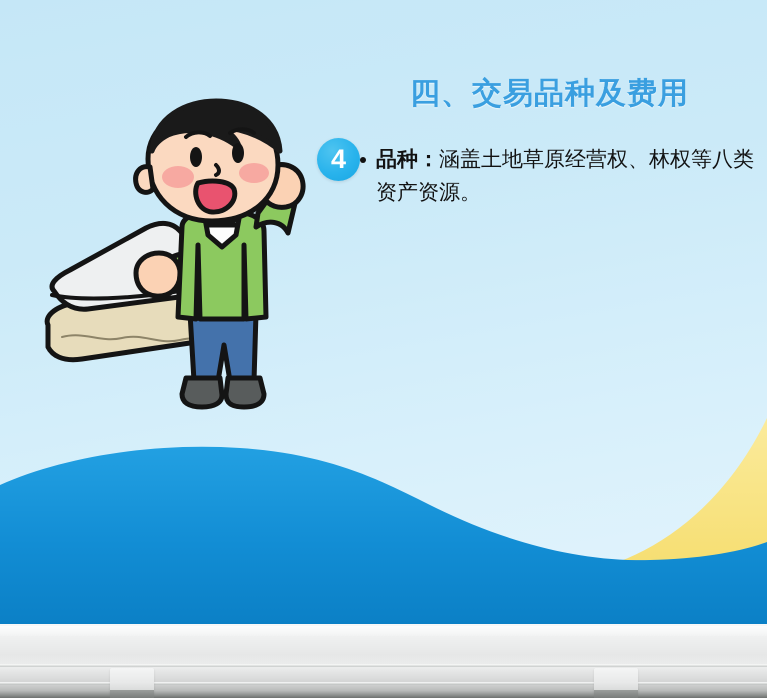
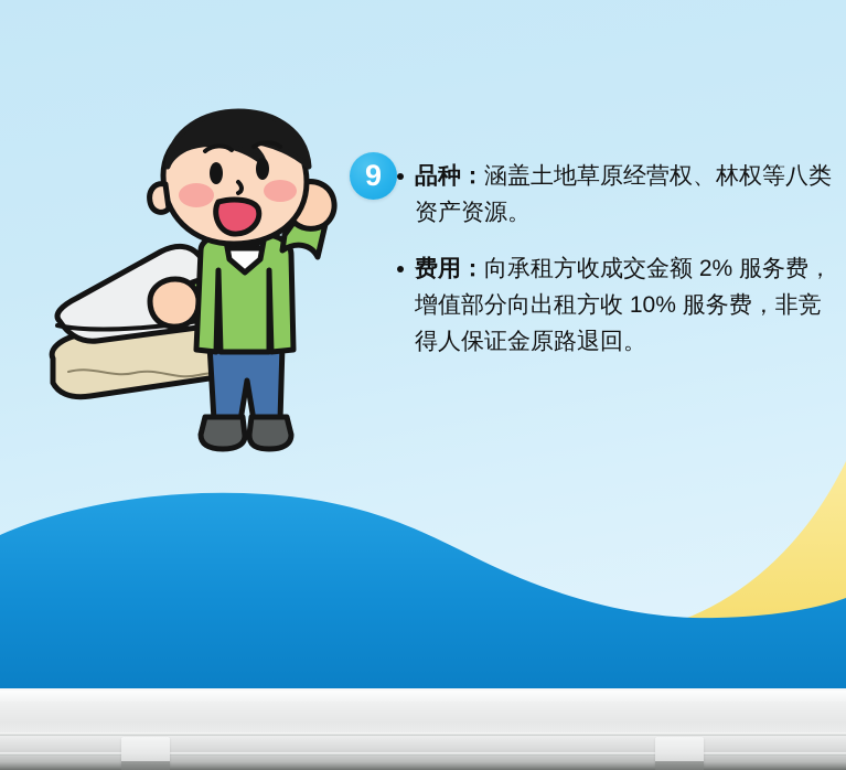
- 四、交易品种及费用
- 4
+ 9
  品种：涵盖土地草原经营权、林权等八类资产资源。
+ 费用：向承租方收成交金额 2% 服务费，增值部分向出租方收 10% 服务费，非竞得人保证金原路退回。
